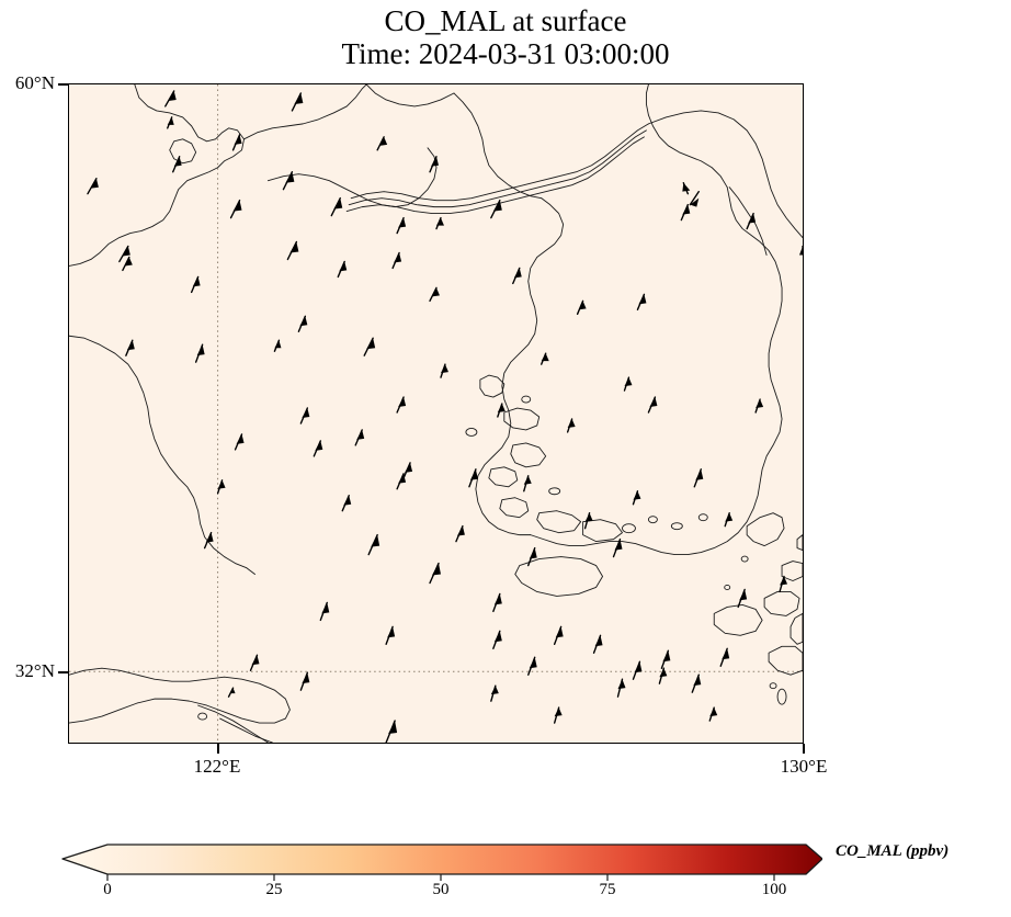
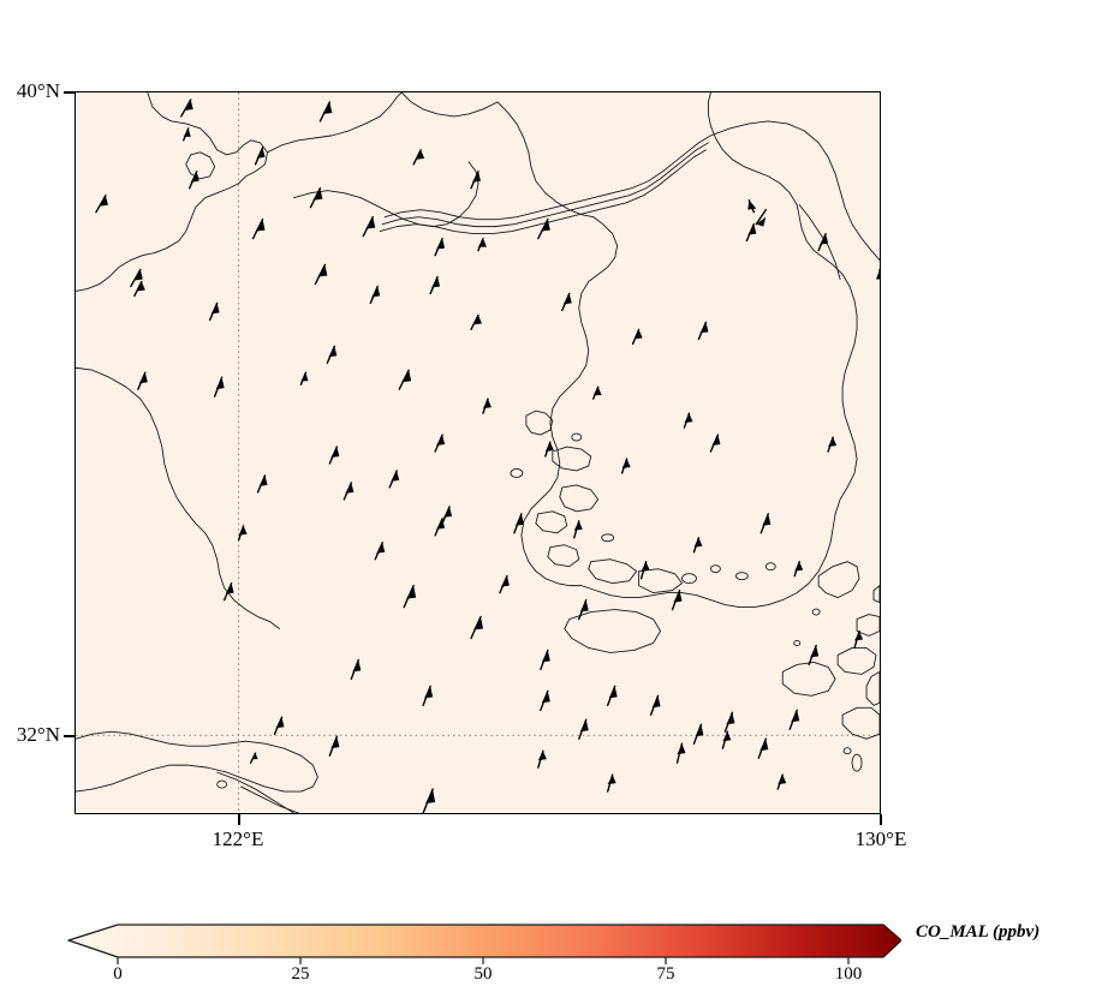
- CO_MAL at surface
- Time: 2024-03-31 03:00:00
- 60°N
+ 40°N
  32°N
  122°E
  130°E
  0
  25
  50
  75
  100
  CO_MAL (ppbv)
